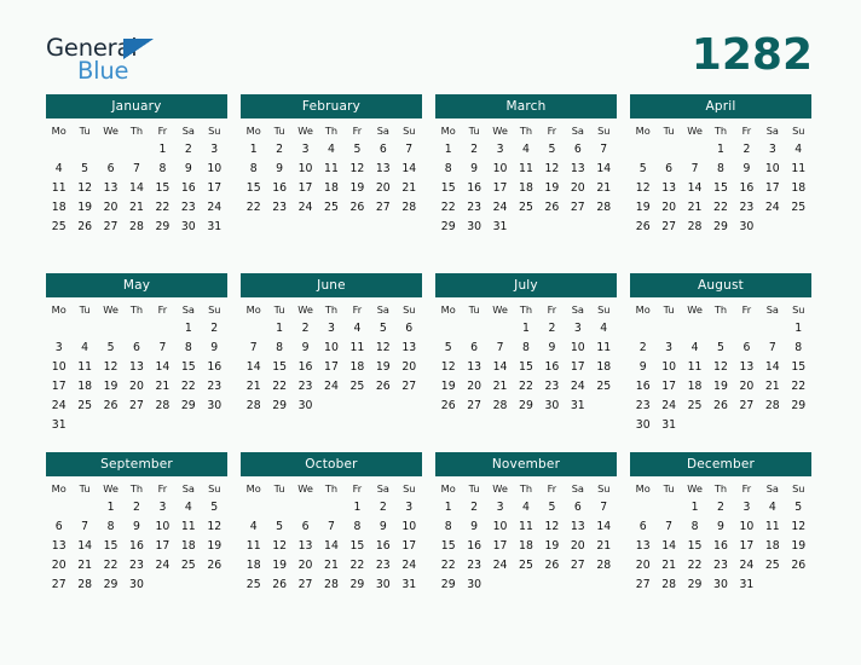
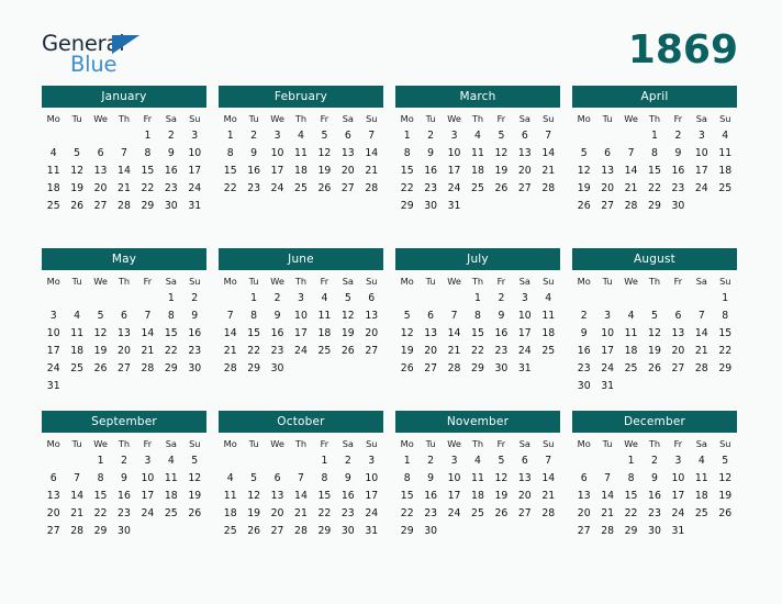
  Gener
  Blue
- 1282
+ 1869
  January
  Mo	Tu	We	Th	Fr	Sa	Su
  				1	2	3
  4	5	6	7	8	9	10
  11	12	13	14	15	16	17
  18	19	20	21	22	23	24
  25	26	27	28	29	30	31
  February
  Mo	Tu	We	Th	Fr	Sa	Su
  1	2	3	4	5	6	7
  8	9	10	11	12	13	14
  15	16	17	18	19	20	21
  22	23	24	25	26	27	28
  March
  Mo	Tu	We	Th	Fr	Sa	Su
  1	2	3	4	5	6	7
  8	9	10	11	12	13	14
  15	16	17	18	19	20	21
  22	23	24	25	26	27	28
  29	30	31
  April
  Mo	Tu	We	Th	Fr	Sa	Su
  			1	2	3	4
  5	6	7	8	9	10	11
  12	13	14	15	16	17	18
  19	20	21	22	23	24	25
  26	27	28	29	30
  May
  Mo	Tu	We	Th	Fr	Sa	Su
  					1	2
  3	4	5	6	7	8	9
  10	11	12	13	14	15	16
  17	18	19	20	21	22	23
  24	25	26	27	28	29	30
  31
  June
  Mo	Tu	We	Th	Fr	Sa	Su
  	1	2	3	4	5	6
  7	8	9	10	11	12	13
  14	15	16	17	18	19	20
  21	22	23	24	25	26	27
  28	29	30
  July
  Mo	Tu	We	Th	Fr	Sa	Su
  			1	2	3	4
  5	6	7	8	9	10	11
  12	13	14	15	16	17	18
  19	20	21	22	23	24	25
  26	27	28	29	30	31
  August
  Mo	Tu	We	Th	Fr	Sa	Su
  						1
  2	3	4	5	6	7	8
  9	10	11	12	13	14	15
  16	17	18	19	20	21	22
  23	24	25	26	27	28	29
  30	31
  September
  Mo	Tu	We	Th	Fr	Sa	Su
  		1	2	3	4	5
  6	7	8	9	10	11	12
  13	14	15	16	17	18	19
  20	21	22	23	24	25	26
  27	28	29	30
  October
  Mo	Tu	We	Th	Fr	Sa	Su
  				1	2	3
  4	5	6	7	8	9	10
  11	12	13	14	15	16	17
  18	19	20	21	22	23	24
  25	26	27	28	29	30	31
  November
  Mo	Tu	We	Th	Fr	Sa	Su
  1	2	3	4	5	6	7
  8	9	10	11	12	13	14
  15	16	17	18	19	20	21
  22	23	24	25	26	27	28
  29	30
  December
  Mo	Tu	We	Th	Fr	Sa	Su
  		1	2	3	4	5
  6	7	8	9	10	11	12
  13	14	15	16	17	18	19
  20	21	22	23	24	25	26
  27	28	29	30	31
